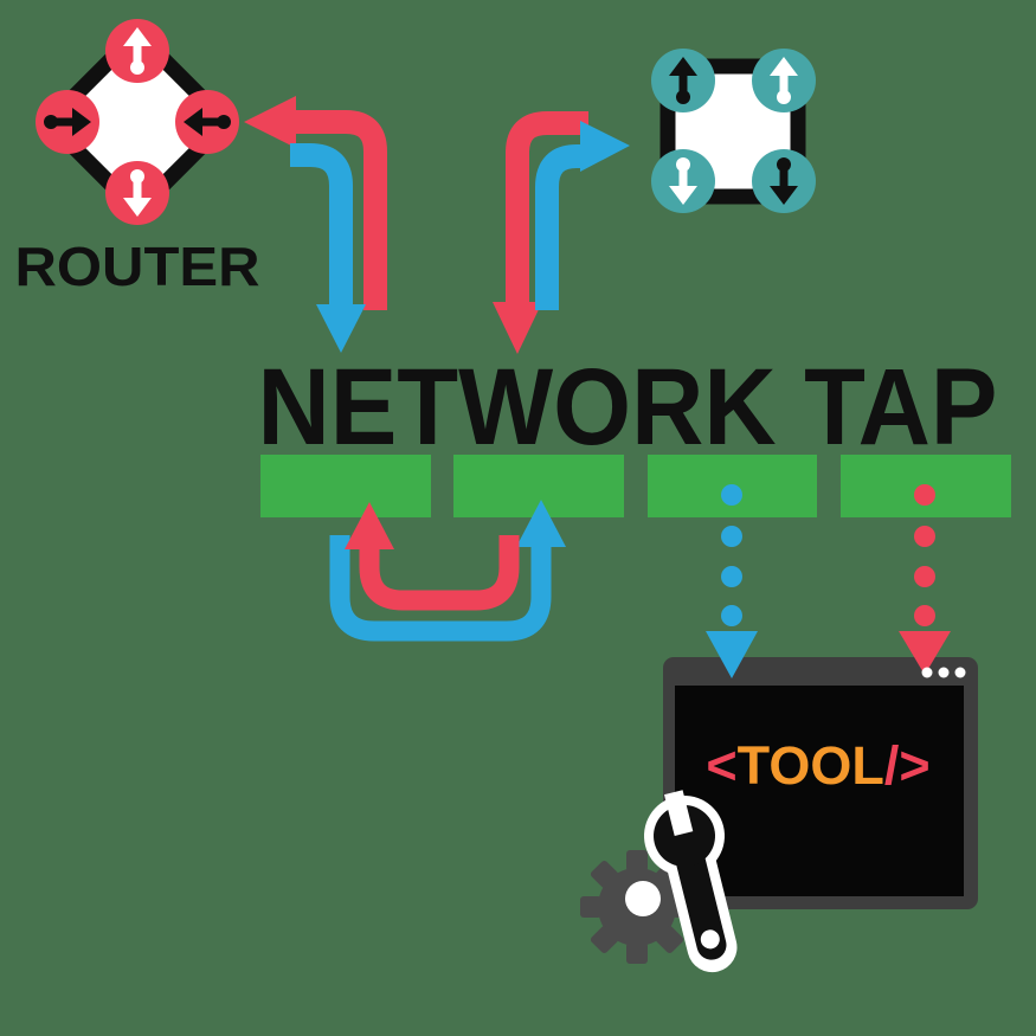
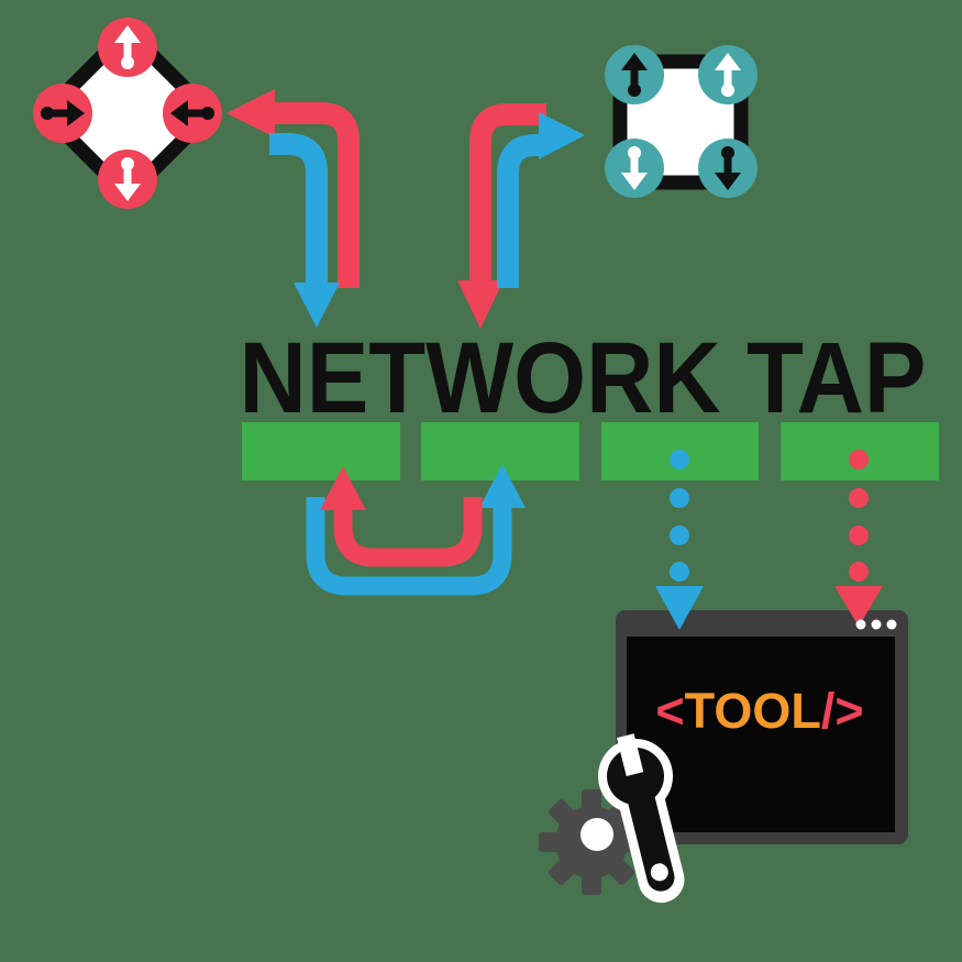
- ROUTER
  NETWORK TAP
  <TOOL/>
